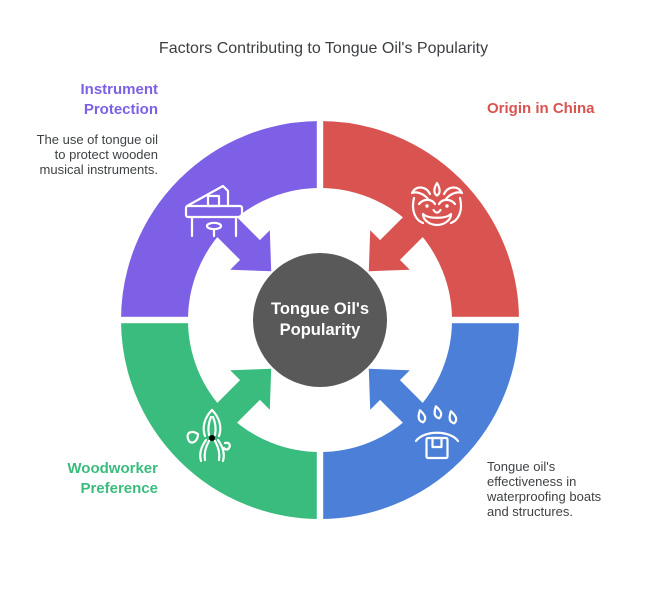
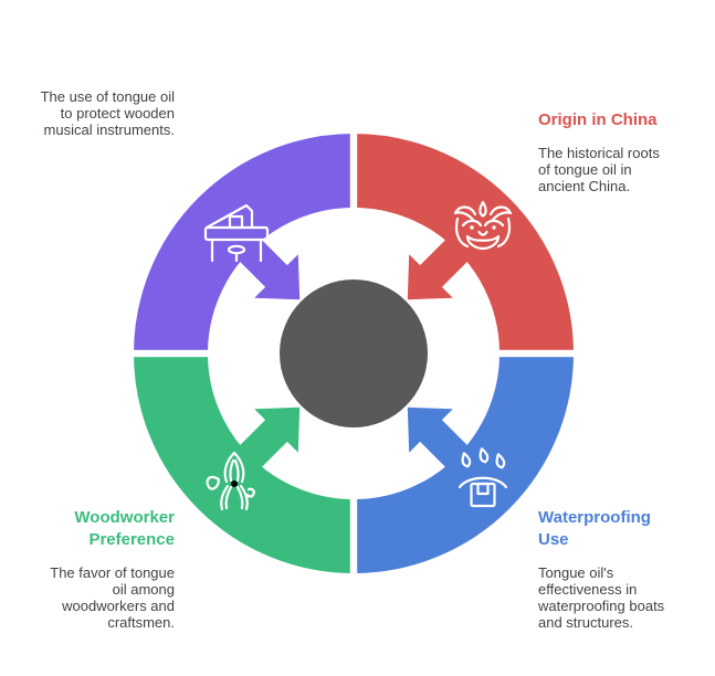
- Factors Contributing to Tongue Oil's Popularity
- Tongue Oil's
- Popularity
- Instrument
- Protection
  The use of tongue oil
  to protect wooden
  musical instruments.
  Origin in China
+ The historical roots
+ of tongue oil in
+ ancient China.
  Woodworker
  Preference
+ The favor of tongue
+ oil among
+ woodworkers and
+ craftsmen.
+ Waterproofing
+ Use
  Tongue oil's
  effectiveness in
  waterproofing boats
  and structures.
